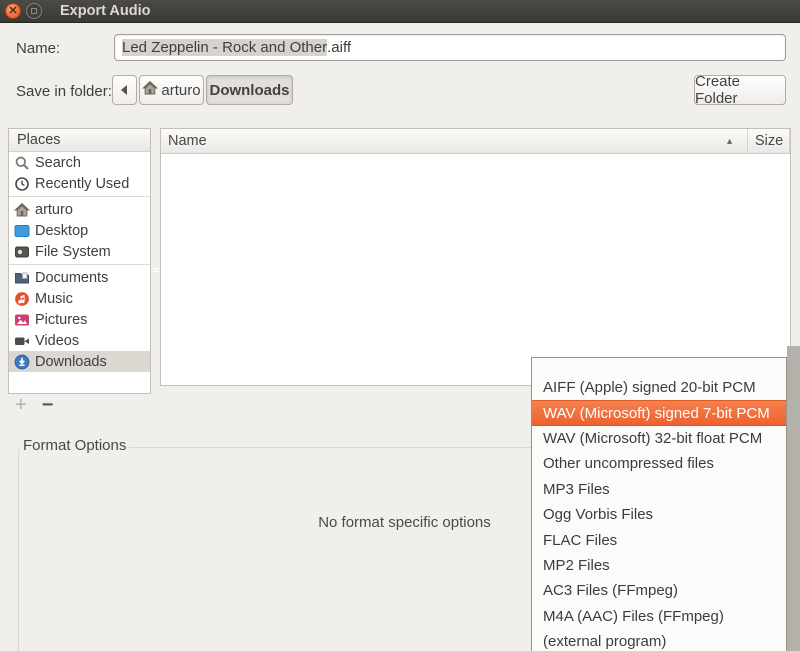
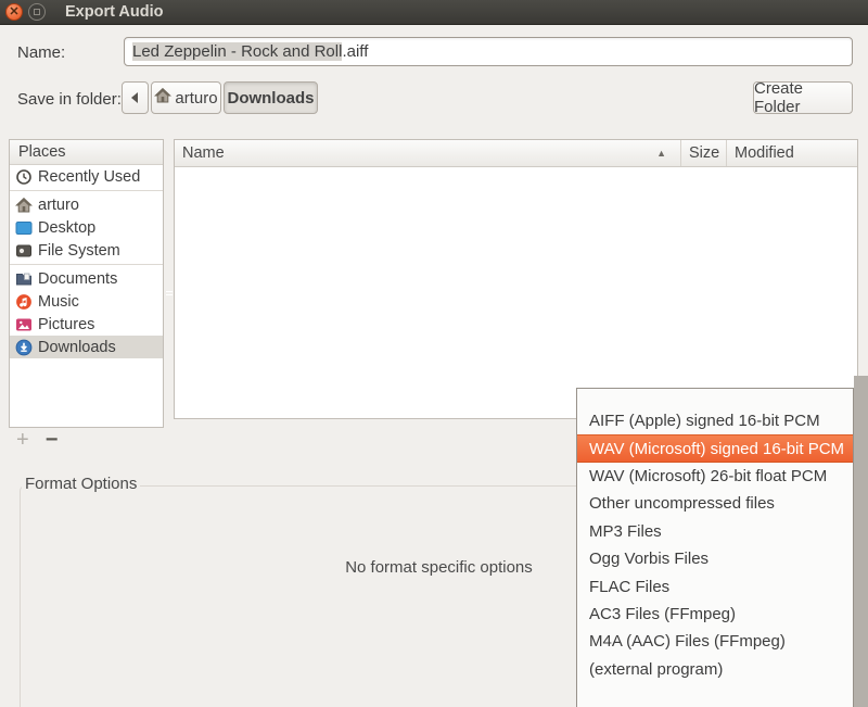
  ✕
  Export Audio
  Name:
- Led Zeppelin - Rock and Other
+ Led Zeppelin - Rock and Roll
  .aiff
  Save in folder:
  arturo
  Downloads
  Create Folder
  Places
- Search
  Recently Used
  arturo
  Desktop
  File System
  Documents
  Music
  Pictures
- Videos
  Downloads
  Name
  ▲
  Size
+ Modified
  +
  −
  Format Options
  No format specific options
- AIFF (Apple) signed 20-bit PCM
+ AIFF (Apple) signed 16-bit PCM
- WAV (Microsoft) signed 7-bit PCM
+ WAV (Microsoft) signed 16-bit PCM
- WAV (Microsoft) 32-bit float PCM
+ WAV (Microsoft) 26-bit float PCM
  Other uncompressed files
  MP3 Files
  Ogg Vorbis Files
  FLAC Files
- MP2 Files
  AC3 Files (FFmpeg)
  M4A (AAC) Files (FFmpeg)
  (external program)
